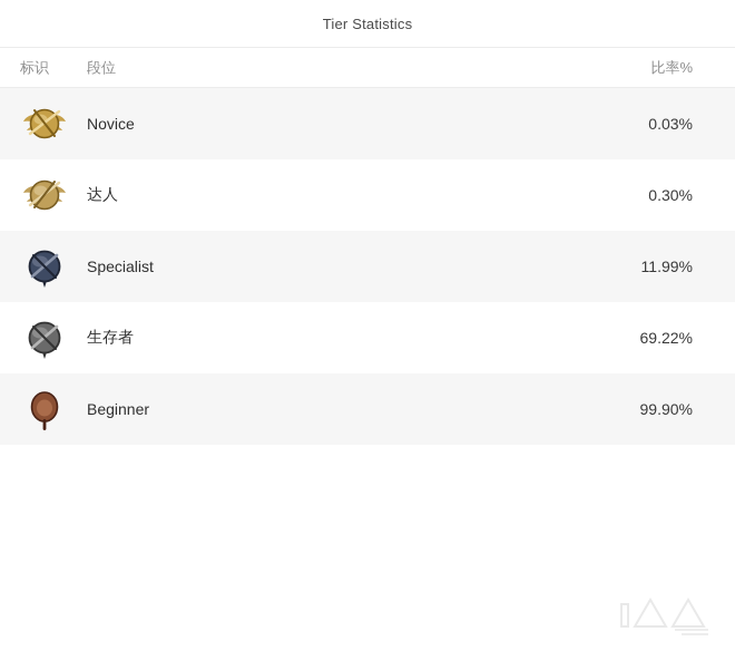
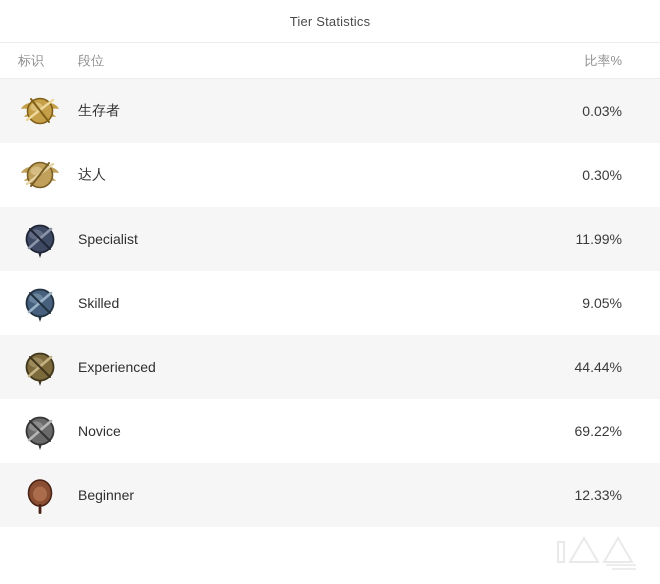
  Tier Statistics
  标识
  段位
  比率%
- Novice
+ 生存者
  0.03%
  达人
  0.30%
  Specialist
  11.99%
+ Skilled
+ 9.05%
+ Experienced
+ 44.44%
- 生存者
+ Novice
  69.22%
  Beginner
- 99.90%
+ 12.33%
